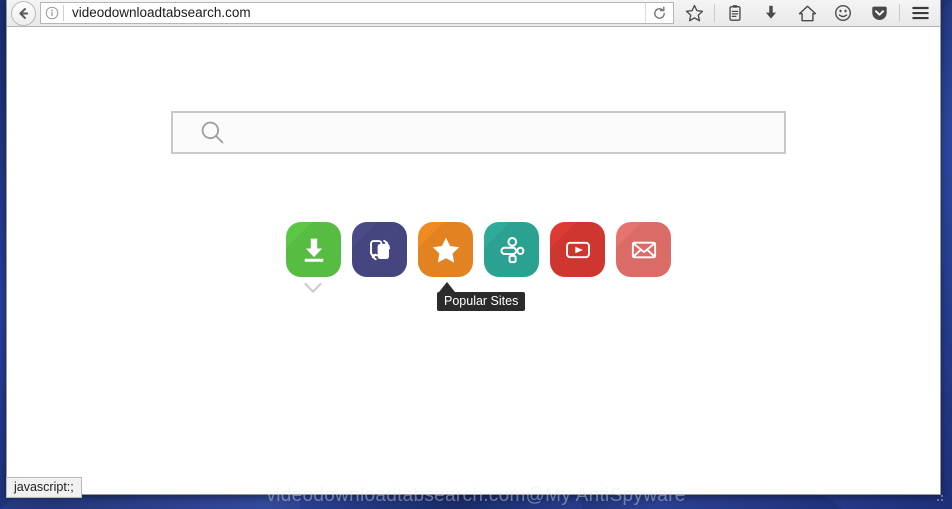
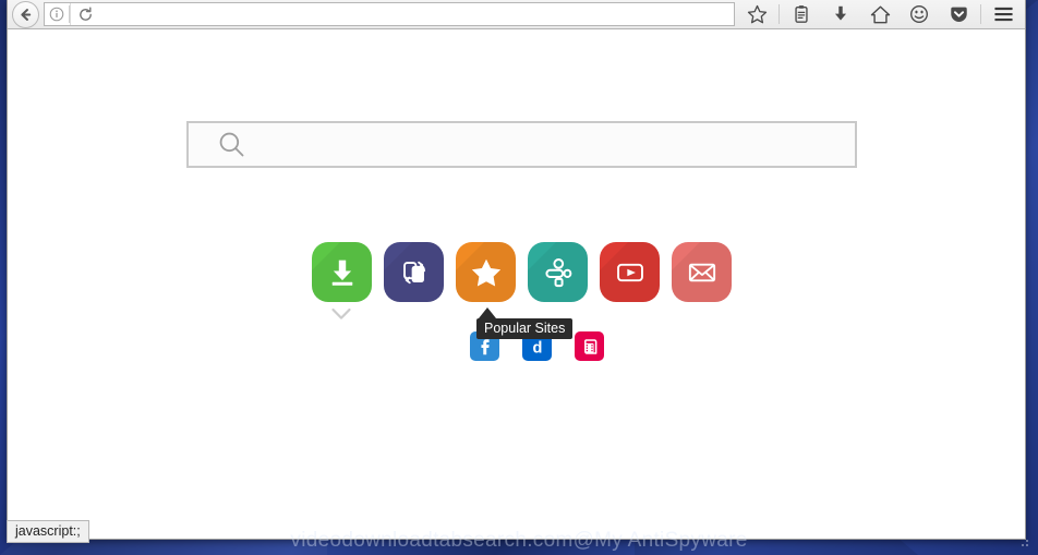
- videodownloadtabsearch.com
  Popular Sites
+ d
  javascript:;
  videodownloadtabsearch.com@My AntiSpyware
